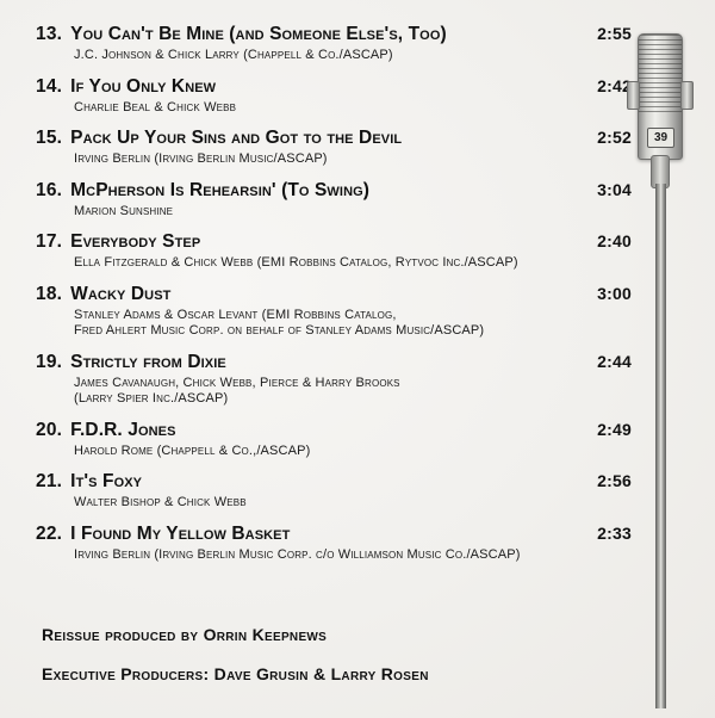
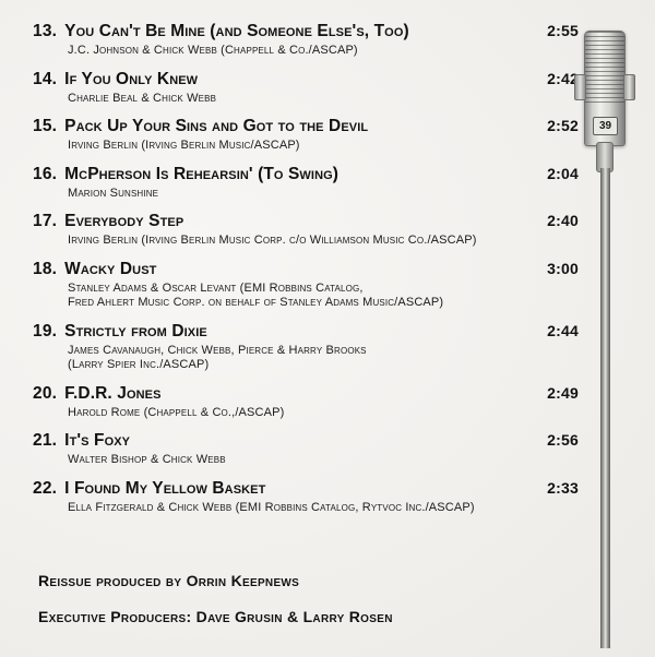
  13.
  You Can't Be Mine (and Someone Else's, Too)
  2:55
- J.C. Johnson & Chick Larry (Chappell & Co./ASCAP)
+ J.C. Johnson & Chick Webb (Chappell & Co./ASCAP)
  14.
  If You Only Knew
  2:4
  Charlie Beal & Chick Webb
  15.
  Pack Up Your Sins and Got to the Devil
  2:52
  Irving Berlin (Irving Berlin Music/ASCAP)
  16.
  McPherson Is Rehearsin' (To Swing)
- 3:04
+ 2:04
  Marion Sunshine
  17.
  Everybody Step
  2:40
- Ella Fitzgerald & Chick Webb (EMI Robbins Catalog, Rytvoc Inc./ASCAP)
+ Irving Berlin (Irving Berlin Music Corp. c/o Williamson Music Co./ASCAP)
  18.
  Wacky Dust
  3:00
  Stanley Adams & Oscar Levant (EMI Robbins Catalog,
  Fred Ahlert Music Corp. on behalf of Stanley Adams Music/ASCAP)
  19.
  Strictly from Dixie
  2:44
  James Cavanaugh, Chick Webb, Pierce & Harry Brooks
  (Larry Spier Inc./ASCAP)
  20.
  F.D.R. Jones
  2:49
  Harold Rome (Chappell & Co.,/ASCAP)
  21.
  It's Foxy
  2:56
  Walter Bishop & Chick Webb
  22.
  I Found My Yellow Basket
  2:33
- Irving Berlin (Irving Berlin Music Corp. c/o Williamson Music Co./ASCAP)
+ Ella Fitzgerald & Chick Webb (EMI Robbins Catalog, Rytvoc Inc./ASCAP)
  Reissue produced by Orrin Keepnews
  Executive Producers: Dave Grusin & Larry Rosen
  39
